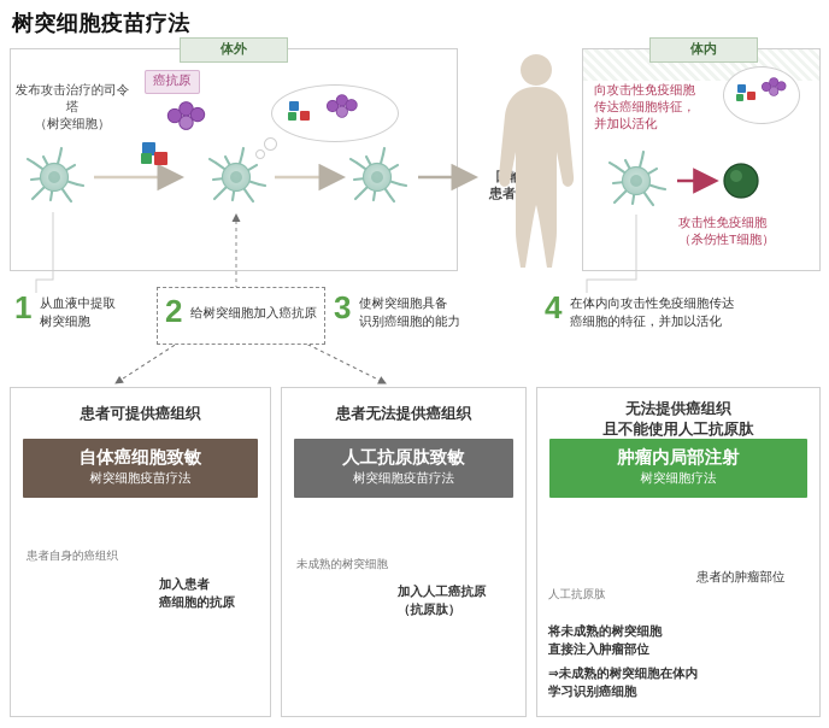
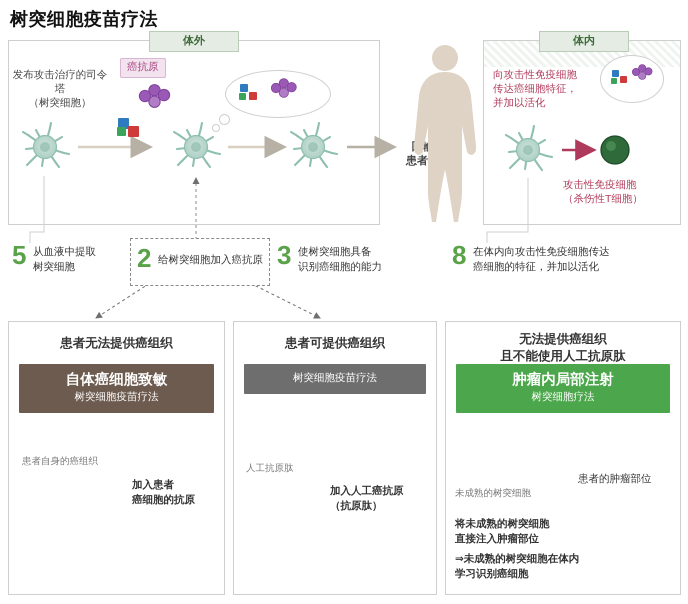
  树突细胞疫苗疗法
  体外
  发布攻击治疗的司令塔
  （树突细胞）
  癌抗原
  体内
  向攻击性免疫细胞
  传达癌细胞特征，
  并加以活化
  攻击性免疫细胞
  （杀伤性T细胞）
- 1
+ 5
  从血液中提取
  树突细胞
  2
  给树突细胞加入癌抗原
  3
  使树突细胞具备
  识别癌细胞的能力
- 4
+ 8
  在体内向攻击性免疫细胞传达
  癌细胞的特征，并加以活化
- 患者可提供癌组织
+ 患者无法提供癌组织
  自体癌细胞致敏
  树突细胞疫苗疗法
  患者自身的癌组织
  加入患者
  癌细胞的抗原
- 患者无法提供癌组织
+ 患者可提供癌组织
- 人工抗原肽致敏
  树突细胞疫苗疗法
- 未成熟的树突细胞
+ 人工抗原肽
  加入人工癌抗原
  （抗原肽）
  无法提供癌组织
  且不能使用人工抗原肽
  肿瘤内局部注射
  树突细胞疗法
- 人工抗原肽
+ 未成熟的树突细胞
  患者的肿瘤部位
  将未成熟的树突细胞
  直接注入肿瘤部位
  ⇒未成熟的树突细胞在体内
  学习识别癌细胞
